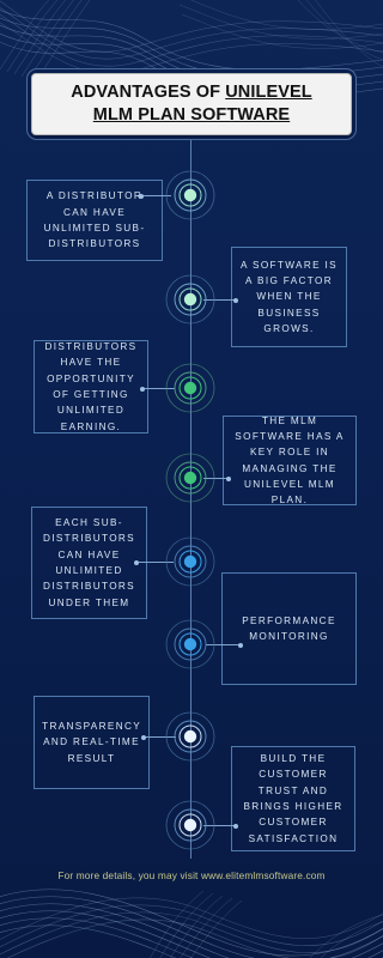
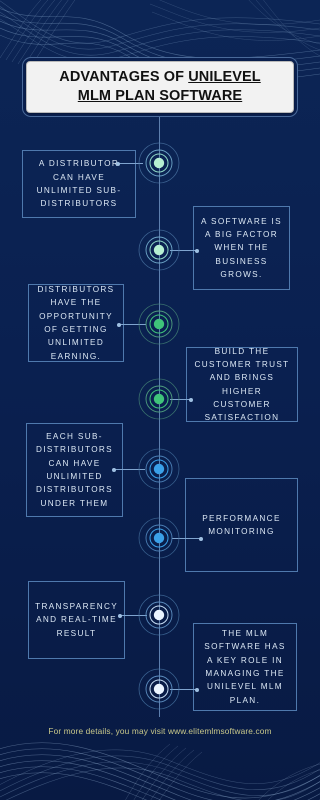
  ADVANTAGES OF UNILEVEL
  MLM PLAN SOFTWARE
  A DISTRIBUTO CAN HAVE UNLIMITED SUB-DISTRIBUTORS
  A SOFTWARE IS A BIG FACTOR WHEN THE BUSINESS GROWS.
  DISTRIBUTORS HAVE THE OPPORTUNITY OF GETTING UNLIMITED EARNING.
- THE MLM SOFTWARE HAS A KEY ROLE IN MANAGING THE UNILEVEL MLM PLAN.
+ BUILD THE CUSTOMER TRUST AND BRINGS HIGHER CUSTOMER SATISFACTION
  EACH SUB-DISTRIBUTORS CAN HAVE UNLIMITED DISTRIBUTORS UNDER THEM
  PERFORMANCE MONITORING
  TRANSPARENCY AND REAL-TIME RESULT
- BUILD THE CUSTOMER TRUST AND BRINGS HIGHER CUSTOMER SATISFACTION
+ THE MLM SOFTWARE HAS A KEY ROLE IN MANAGING THE UNILEVEL MLM PLAN.
  For more details, you may visit www.elitemlmsoftware.com
